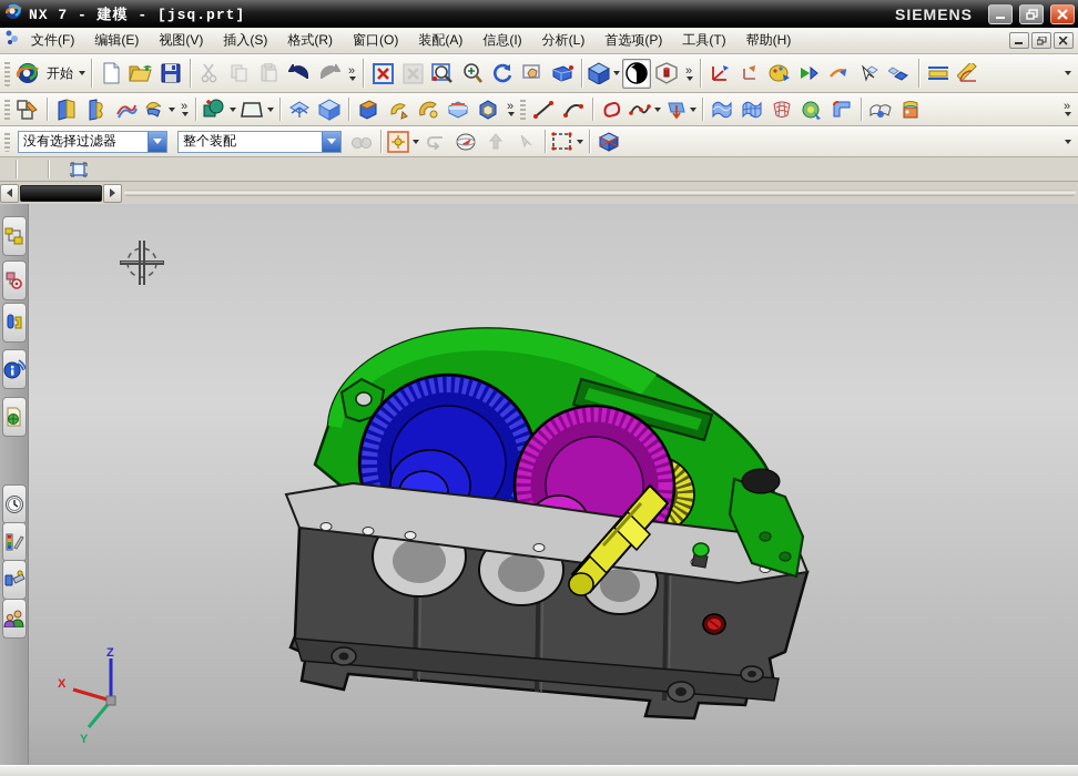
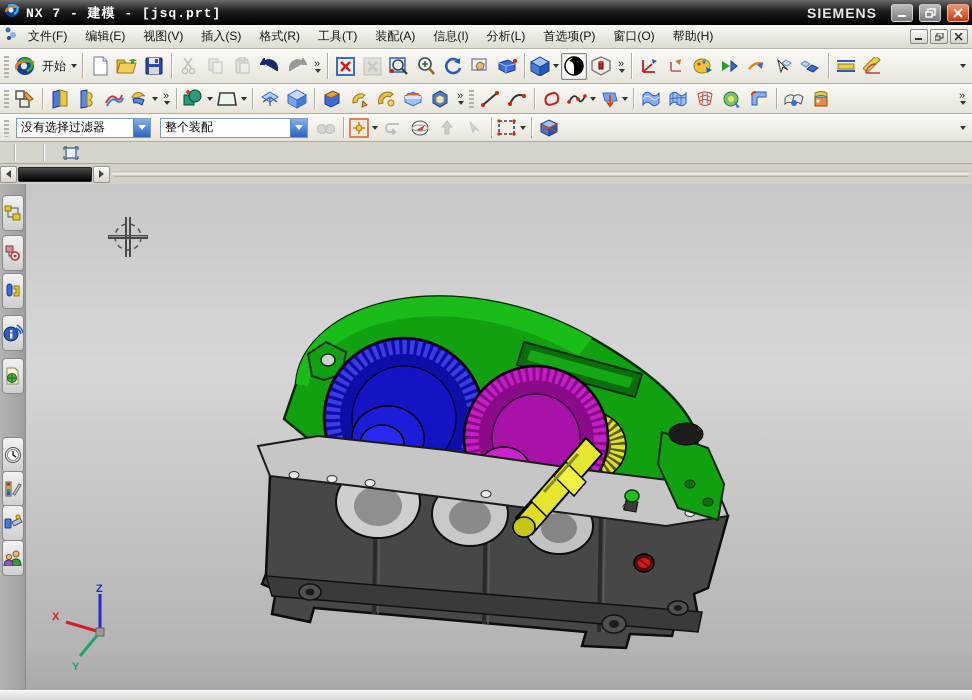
  NX 7 - 建模 - [jsq.prt]
  SIEMENS
  文件(F)
  编辑(E)
  视图(V)
  插入(S)
  格式(R)
- 窗口(O)
+ 工具(T)
  装配(A)
  信息(I)
  分析(L)
  首选项(P)
- 工具(T)
+ 窗口(O)
  帮助(H)
  开始
  »
  »
  »
  »
  »
  没有选择过滤器
  整个装配
  Z
  X
  Y
